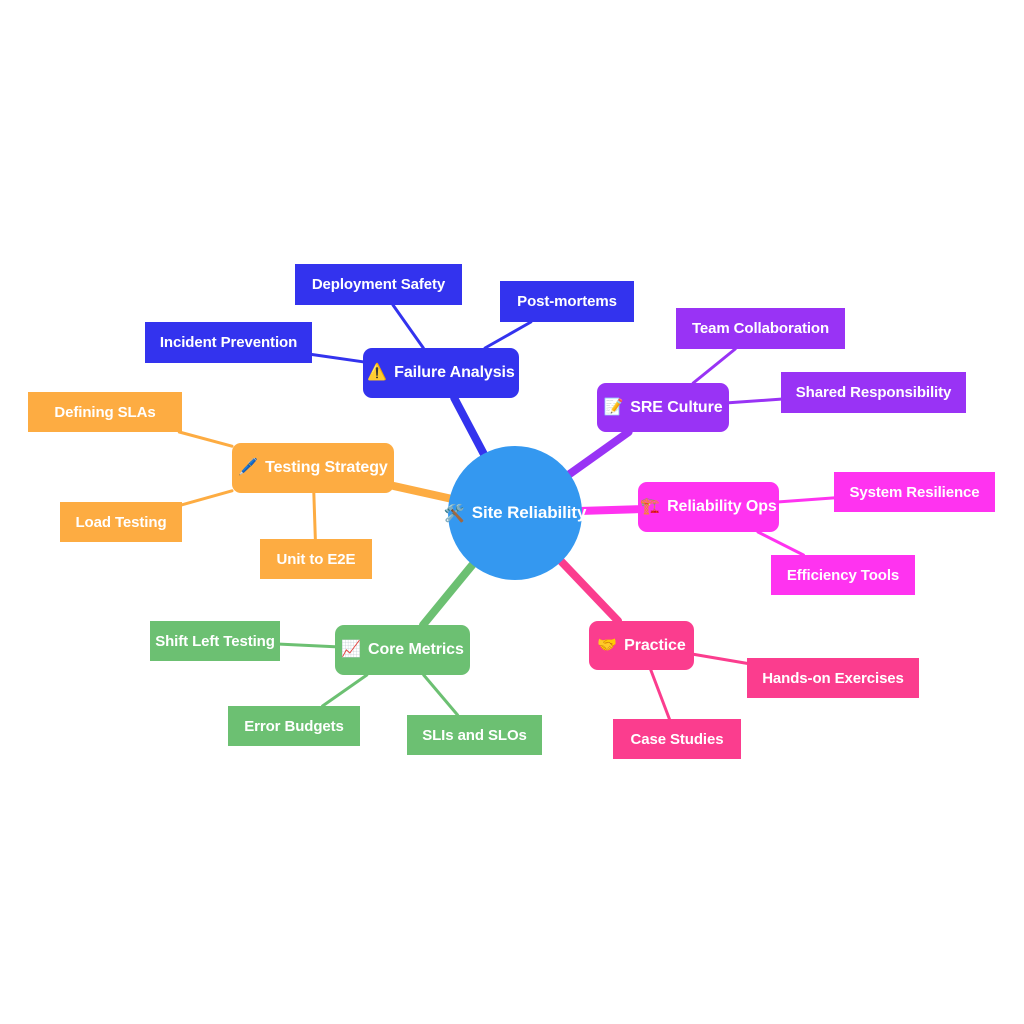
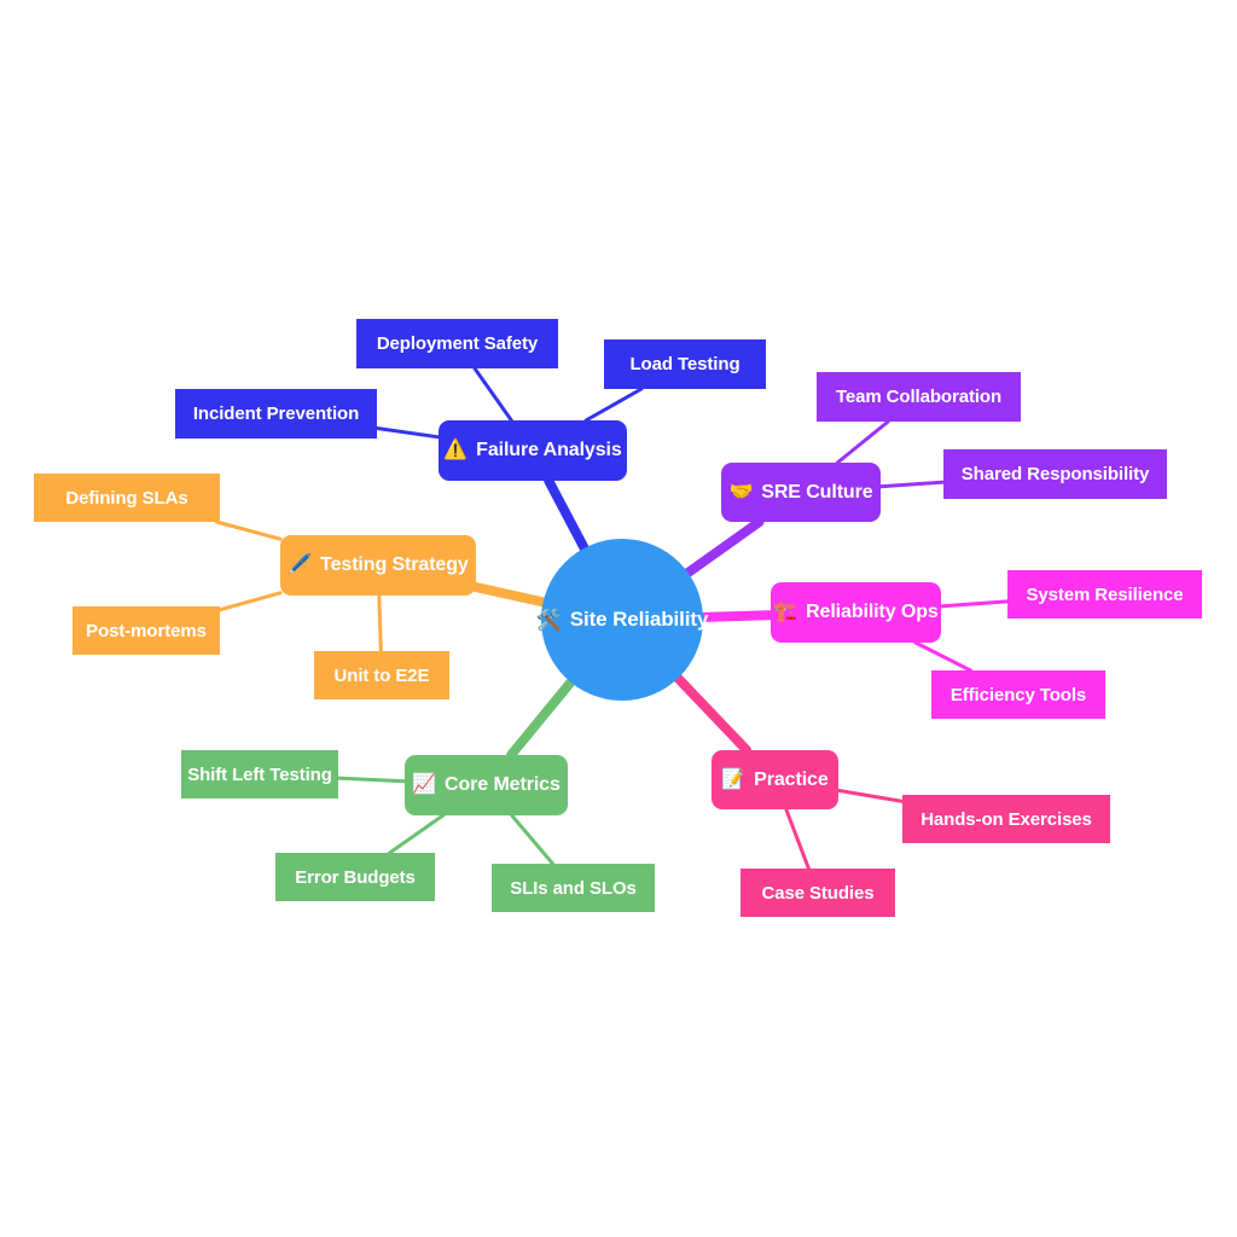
  🛠️
  Site Reliability
  ⚠️
  Failure Analysis
  Deployment Safety
- Post-mortems
+ Load Testing
  Incident Prevention
- 📝
+ 🤝
  SRE Culture
  Team Collaboration
  Shared Responsibility
  🏗️
  Reliability Ops
  System Resilience
  Efficiency Tools
- 🤝
+ 📝
  Practice
  Hands-on Exercises
  Case Studies
  📈
  Core Metrics
  Shift Left Testing
  Error Budgets
  SLIs and SLOs
  🖊️
  Testing Strategy
  Defining SLAs
- Load Testing
+ Post-mortems
  Unit to E2E
